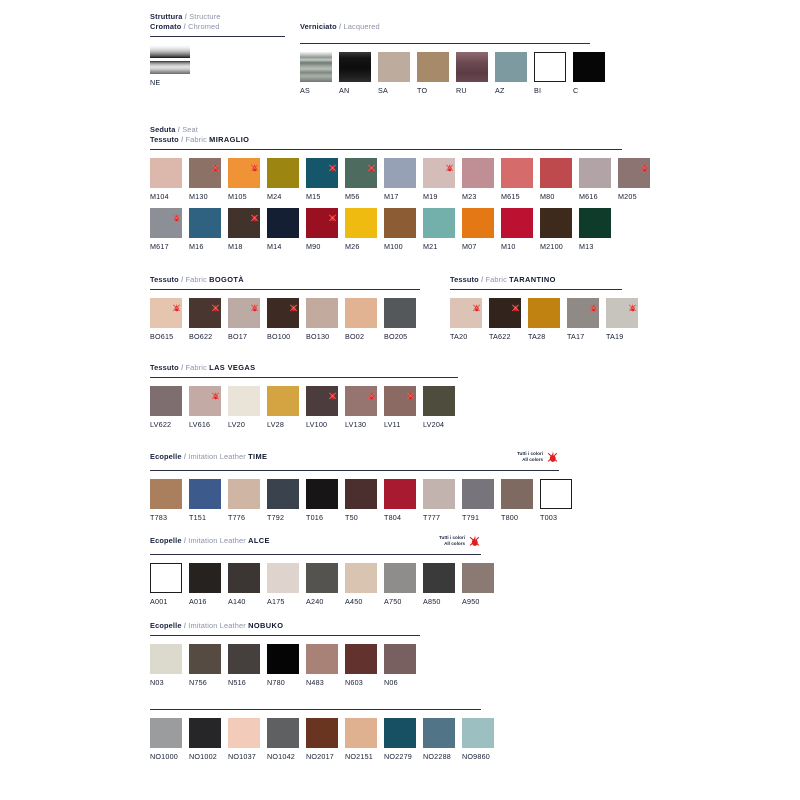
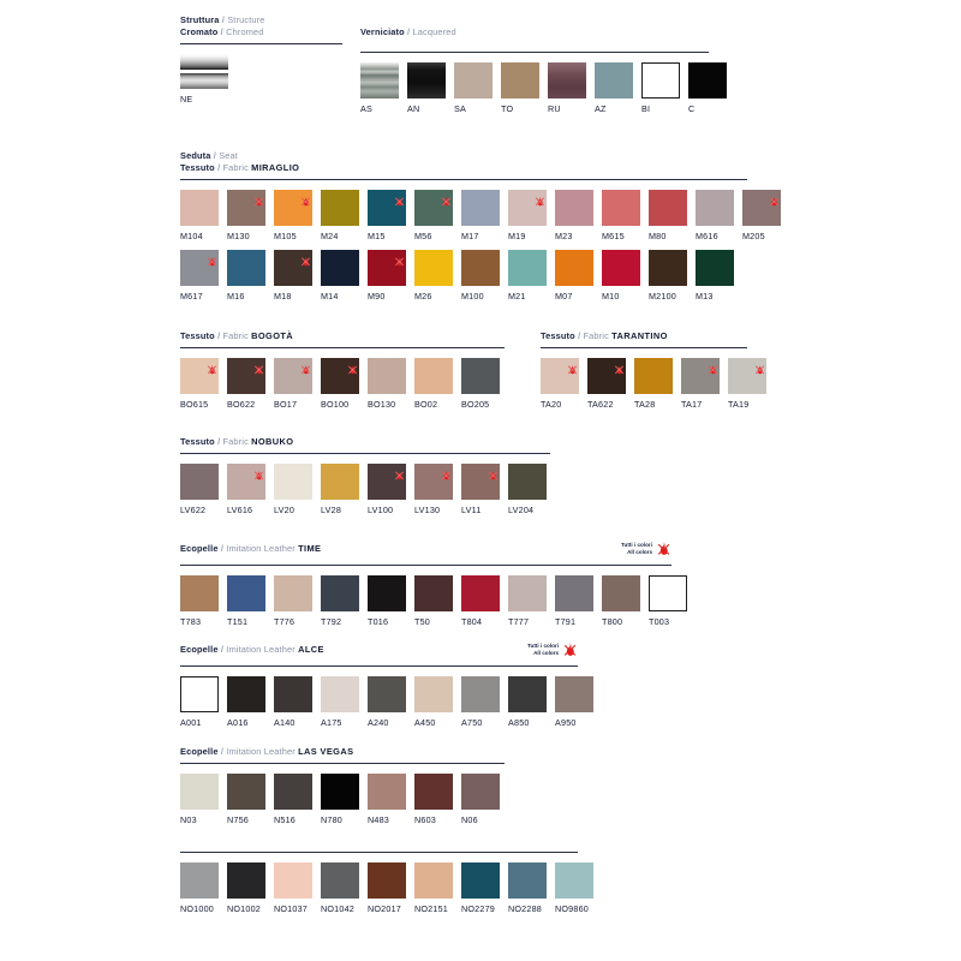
  Struttura / Structure
  Cromato / Chromed
  NE
  Verniciato / Lacquered
  AS
  AN
  SA
  TO
  RU
  AZ
  BI
  C
  Seduta / Seat
  Tessuto / Fabric MIRAGLIO
  M104
  M130
  M105
  M24
  M15
  M56
  M17
  M19
  M23
  M615
  M80
  M616
  M205
  M617
  M16
  M18
  M14
  M90
  M26
  M100
  M21
  M07
  M10
  M2100
  M13
  Tessuto / Fabric BOGOTÀ
  BO615
  BO622
  BO17
  BO100
  BO130
  BO02
  BO205
  Tessuto / Fabric TARANTINO
  TA20
  TA622
  TA28
  TA17
  TA19
- Tessuto / Fabric LAS VEGAS
+ Tessuto / Fabric NOBUKO
  LV622
  LV616
  LV20
  LV28
  LV100
  LV130
  LV11
  LV204
  Ecopelle / Imitation Leather TIME
  T783
  T151
  T776
  T792
  T016
  T50
  T804
  T777
  T791
  T800
  T003
  Ecopelle / Imitation Leather ALCE
  A001
  A016
  A140
  A175
  A240
  A450
  A750
  A850
  A950
- Ecopelle / Imitation Leather NOBUKO
+ Ecopelle / Imitation Leather LAS VEGAS
  N03
  N756
  N516
  N780
  N483
  N603
  N06
  NO1000
  NO1002
  NO1037
  NO1042
  NO2017
  NO2151
  NO2279
  NO2288
  NO9860
